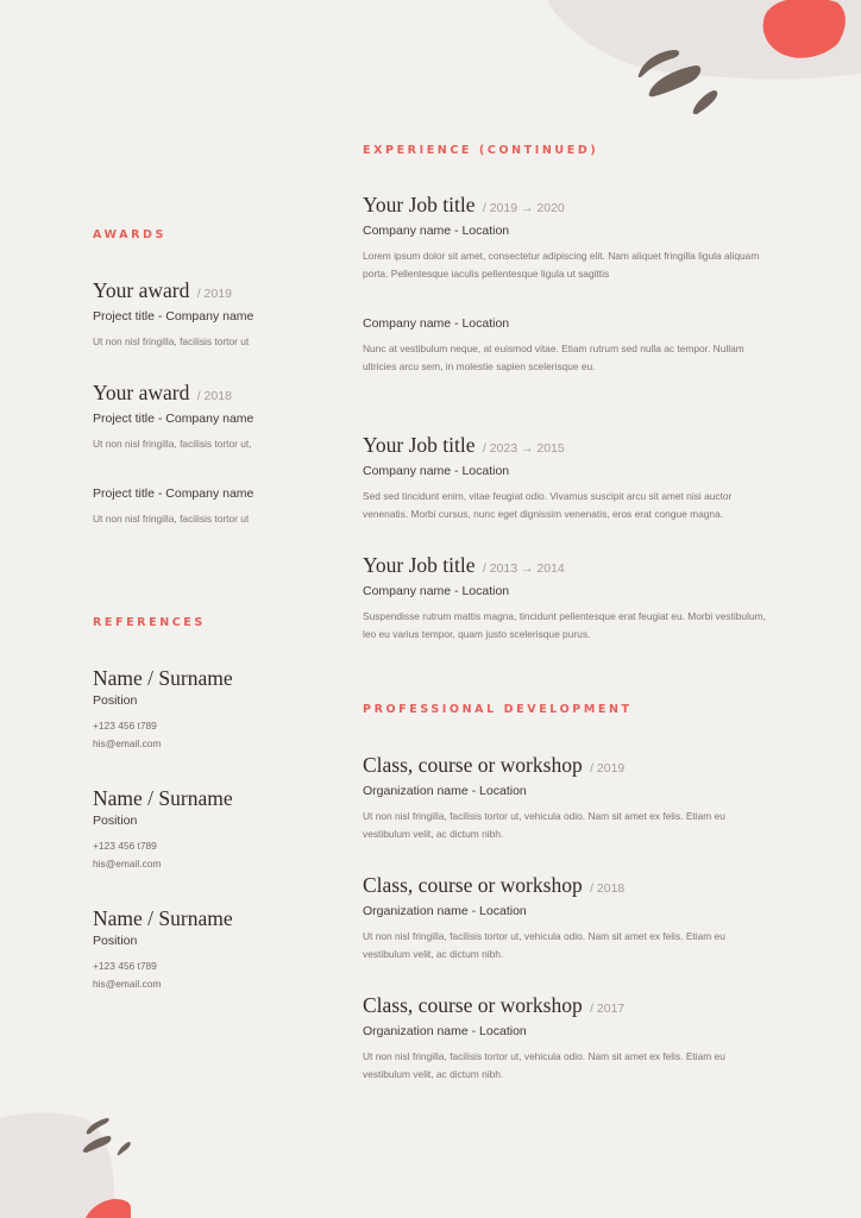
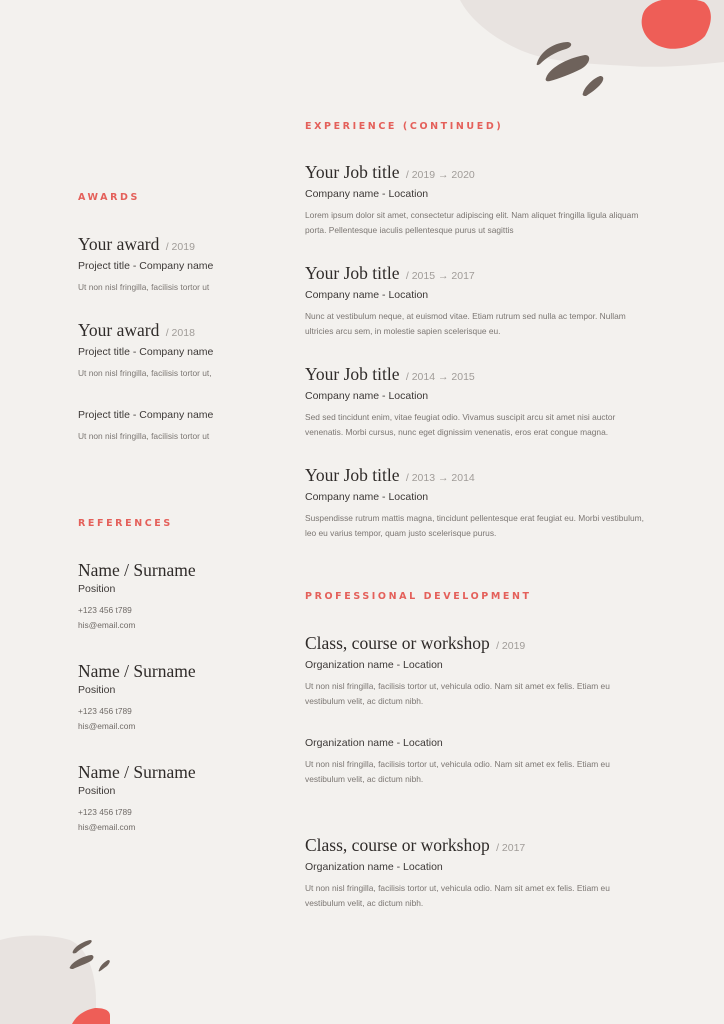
  AWARDS
  Your award / 2019
  Project title - Company name
  Ut non nisl fringilla, facilisis tortor ut
  Your award / 2018
  Project title - Company name
  Ut non nisl fringilla, facilisis tortor ut,
  Project title - Company name
  Ut non nisl fringilla, facilisis tortor ut
  REFERENCES
  Name / Surname
  Position
  +123 456 t789
  his@email.com
  Name / Surname
  Position
  +123 456 t789
  his@email.com
  Name / Surname
  Position
  +123 456 t789
  his@email.com
  EXPERIENCE (CONTINUED)
  Your Job title / 2019 → 2020
  Company name - Location
- Lorem ipsum dolor sit amet, consectetur adipiscing elit. Nam aliquet fringilla ligula aliquam porta. Pellentesque iaculis pellentesque ligula ut sagittis
+ Lorem ipsum dolor sit amet, consectetur adipiscing elit. Nam aliquet fringilla ligula aliquam porta. Pellentesque iaculis pellentesque purus ut sagittis
+ Your Job title / 2015 → 2017
  Company name - Location
  Nunc at vestibulum neque, at euismod vitae. Etiam rutrum sed nulla ac tempor. Nullam ultricies arcu sem, in molestie sapien scelerisque eu.
- Your Job title / 2023 → 2015
+ Your Job title / 2014 → 2015
  Company name - Location
  Sed sed tincidunt enim, vitae feugiat odio. Vivamus suscipit arcu sit amet nisi auctor venenatis. Morbi cursus, nunc eget dignissim venenatis, eros erat congue magna.
  Your Job title / 2013 → 2014
  Company name - Location
  Suspendisse rutrum mattis magna, tincidunt pellentesque erat feugiat eu. Morbi vestibulum, leo eu varius tempor, quam justo scelerisque purus.
  PROFESSIONAL DEVELOPMENT
  Class, course or workshop / 2019
  Organization name - Location
  Ut non nisl fringilla, facilisis tortor ut, vehicula odio. Nam sit amet ex felis. Etiam eu vestibulum velit, ac dictum nibh.
- Class, course or workshop / 2018
  Organization name - Location
  Ut non nisl fringilla, facilisis tortor ut, vehicula odio. Nam sit amet ex felis. Etiam eu vestibulum velit, ac dictum nibh.
  Class, course or workshop / 2017
  Organization name - Location
  Ut non nisl fringilla, facilisis tortor ut, vehicula odio. Nam sit amet ex felis. Etiam eu vestibulum velit, ac dictum nibh.
